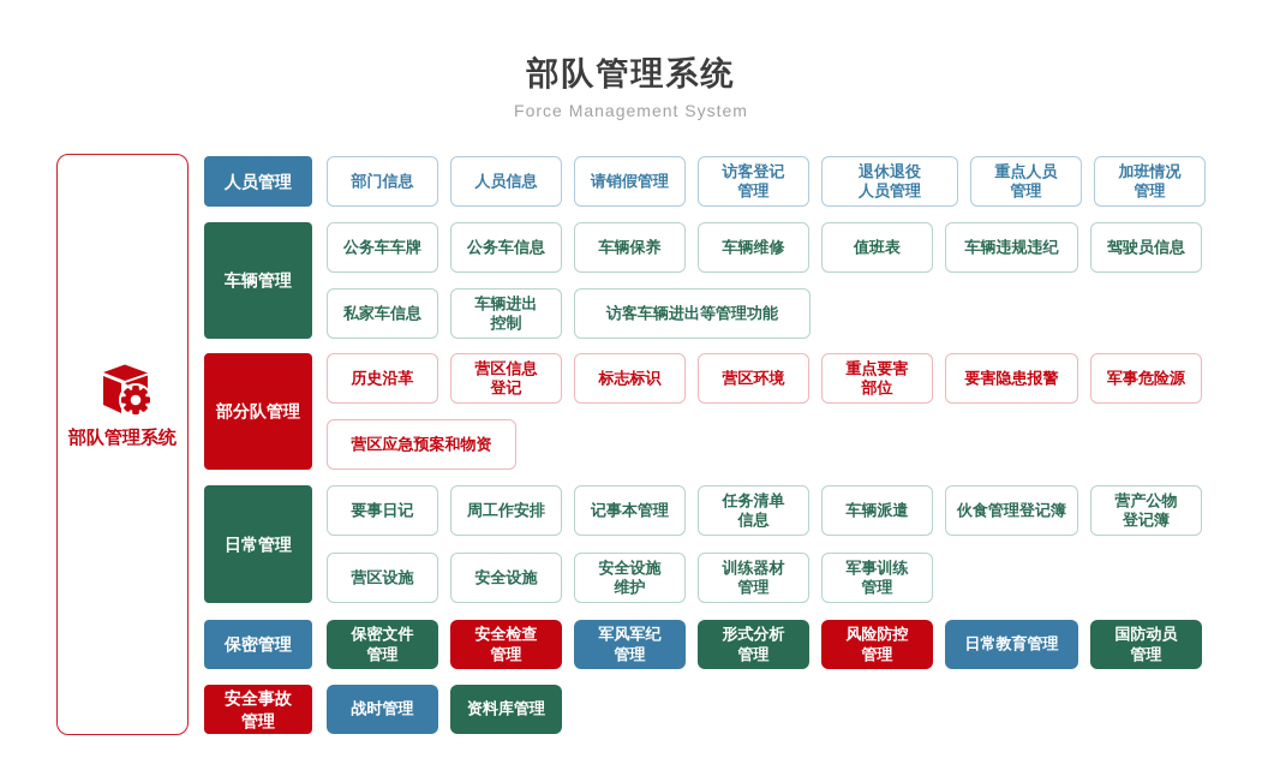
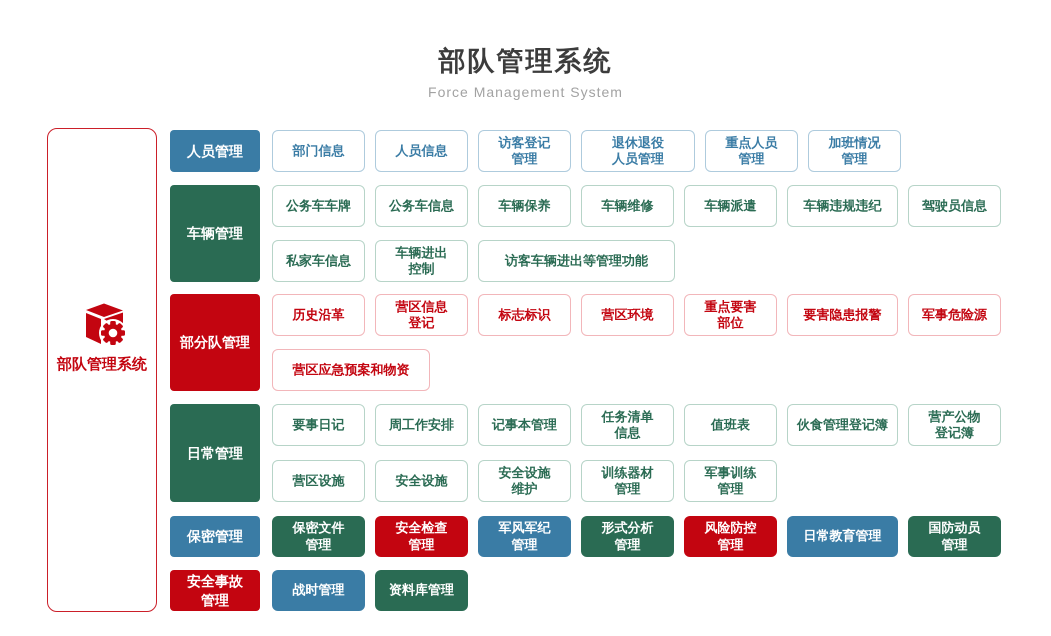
  部队管理系统
  Force Management System
  部队管理系统
  人员管理
  部门信息
  人员信息
- 请销假管理
  访客登记
  管理
  退休退役
  人员管理
  重点人员
  管理
  加班情况
  管理
  车辆管理
  公务车车牌
  公务车信息
  车辆保养
  车辆维修
- 值班表
+ 车辆派遣
  车辆违规违纪
  驾驶员信息
  私家车信息
  车辆进出
  控制
  访客车辆进出等管理功能
  部分队管理
  历史沿革
  营区信息
  登记
  标志标识
  营区环境
  重点要害
  部位
  要害隐患报警
  军事危险源
  营区应急预案和物资
  日常管理
  要事日记
  周工作安排
  记事本管理
  任务清单
  信息
- 车辆派遣
+ 值班表
  伙食管理登记簿
  营产公物
  登记簿
  营区设施
  安全设施
  安全设施
  维护
  训练器材
  管理
  军事训练
  管理
  保密管理
  保密文件
  管理
  安全检查
  管理
  军风军纪
  管理
  形式分析
  管理
  风险防控
  管理
  日常教育管理
  国防动员
  管理
  安全事故
  管理
  战时管理
  资料库管理
